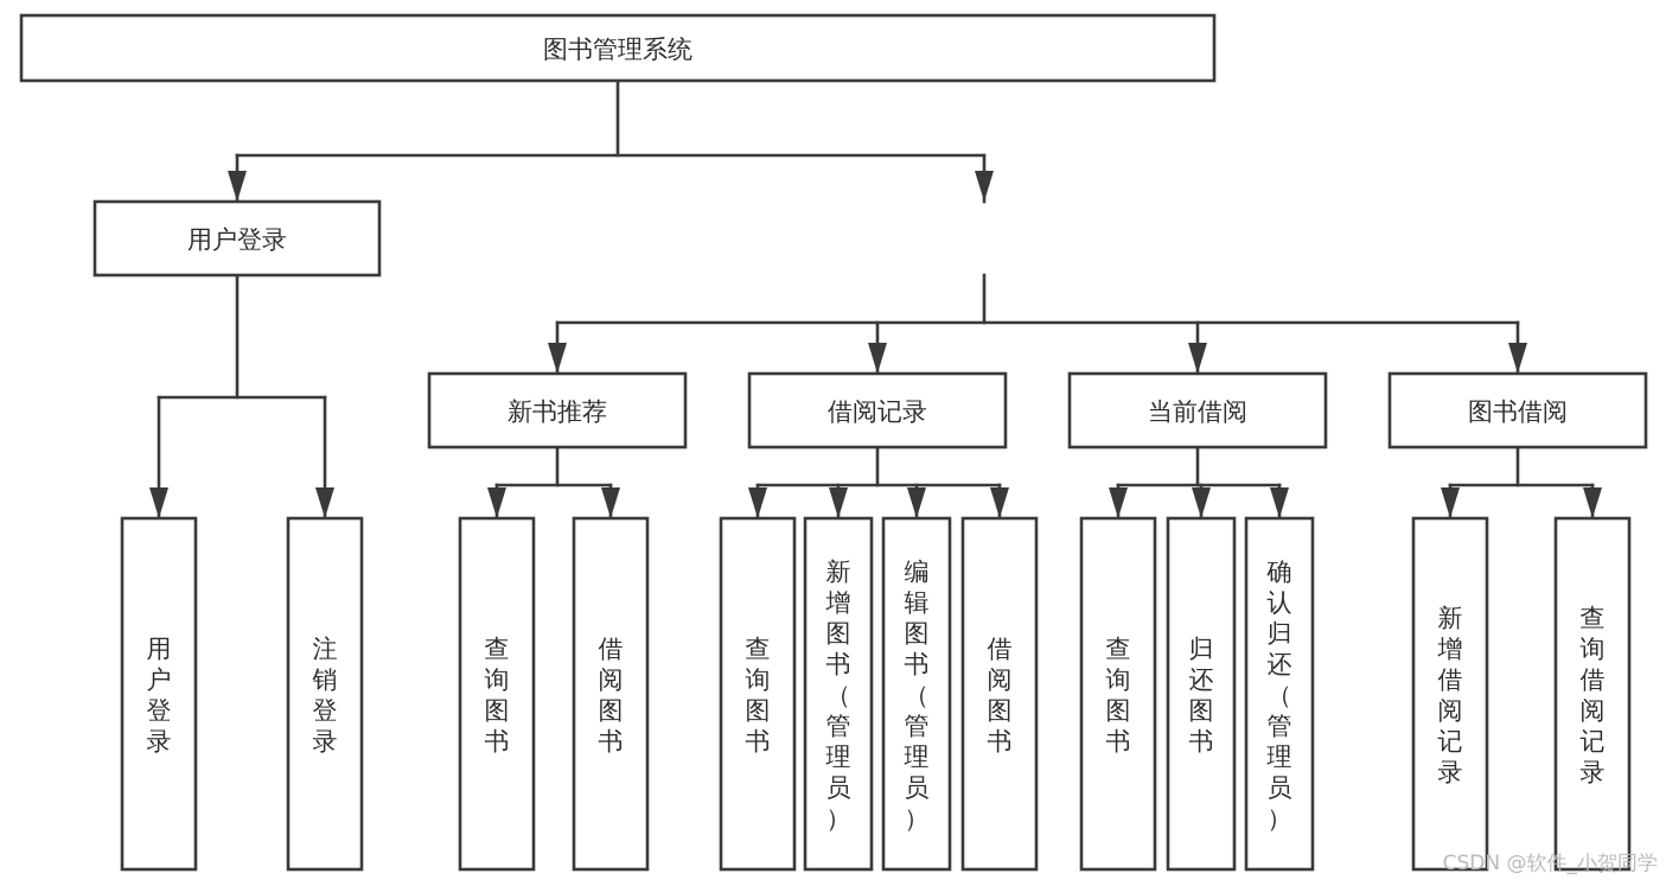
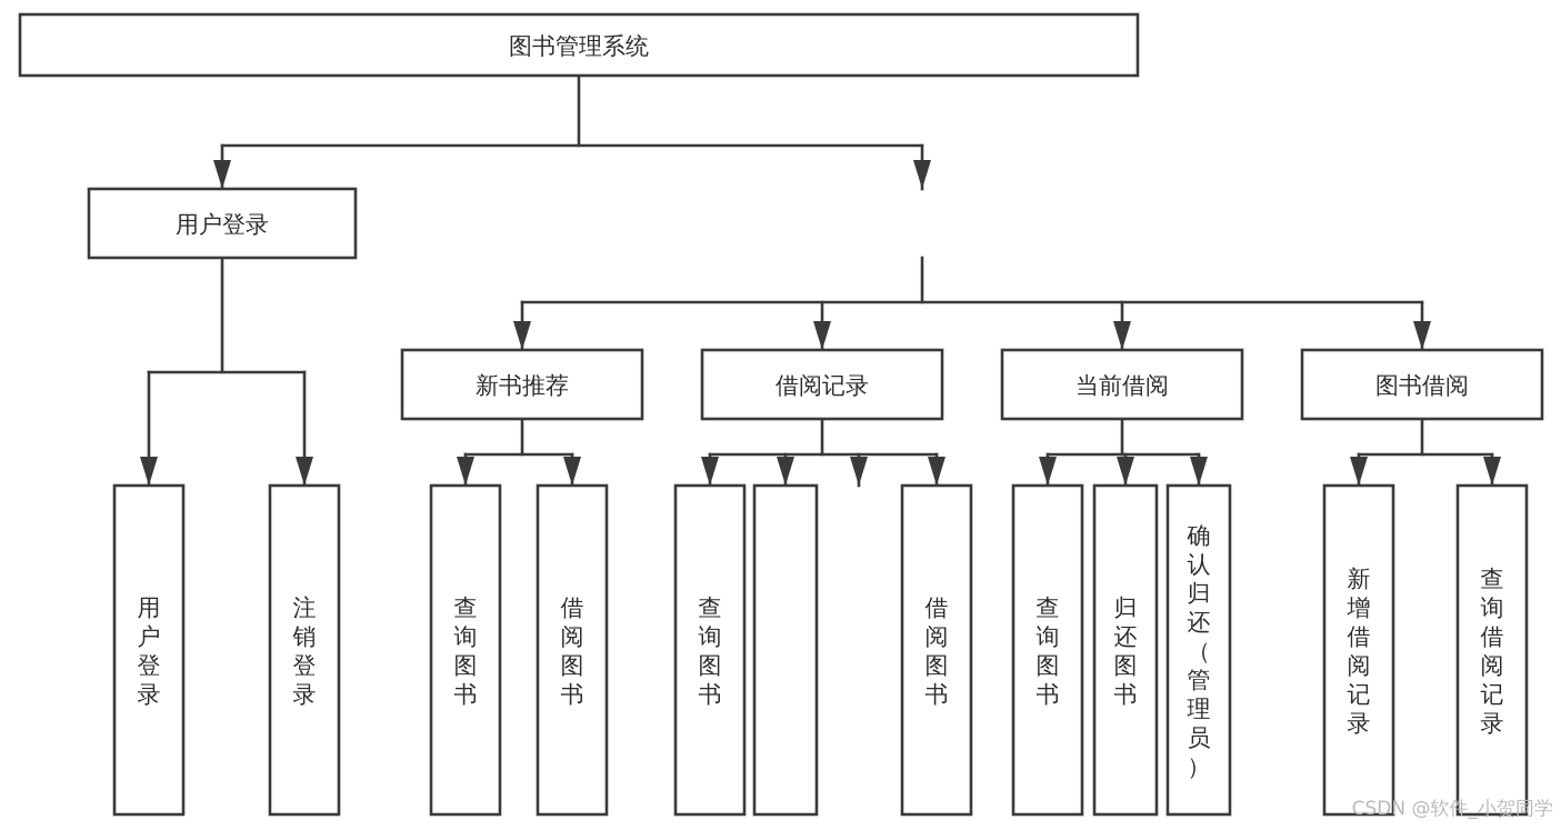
  图书管理系统
  用户登录
  新书推荐
  借阅记录
  当前借阅
  图书借阅
  用户登录
  注销登录
  查询图书
  借阅图书
  查询图书
- 新增图书（管理员）
- 编辑图书（管理员）
  借阅图书
  查询图书
  归还图书
  确认归还（管理员）
  新增借阅记录
  查询借阅记录
  CSDN @软件_小贺同学
